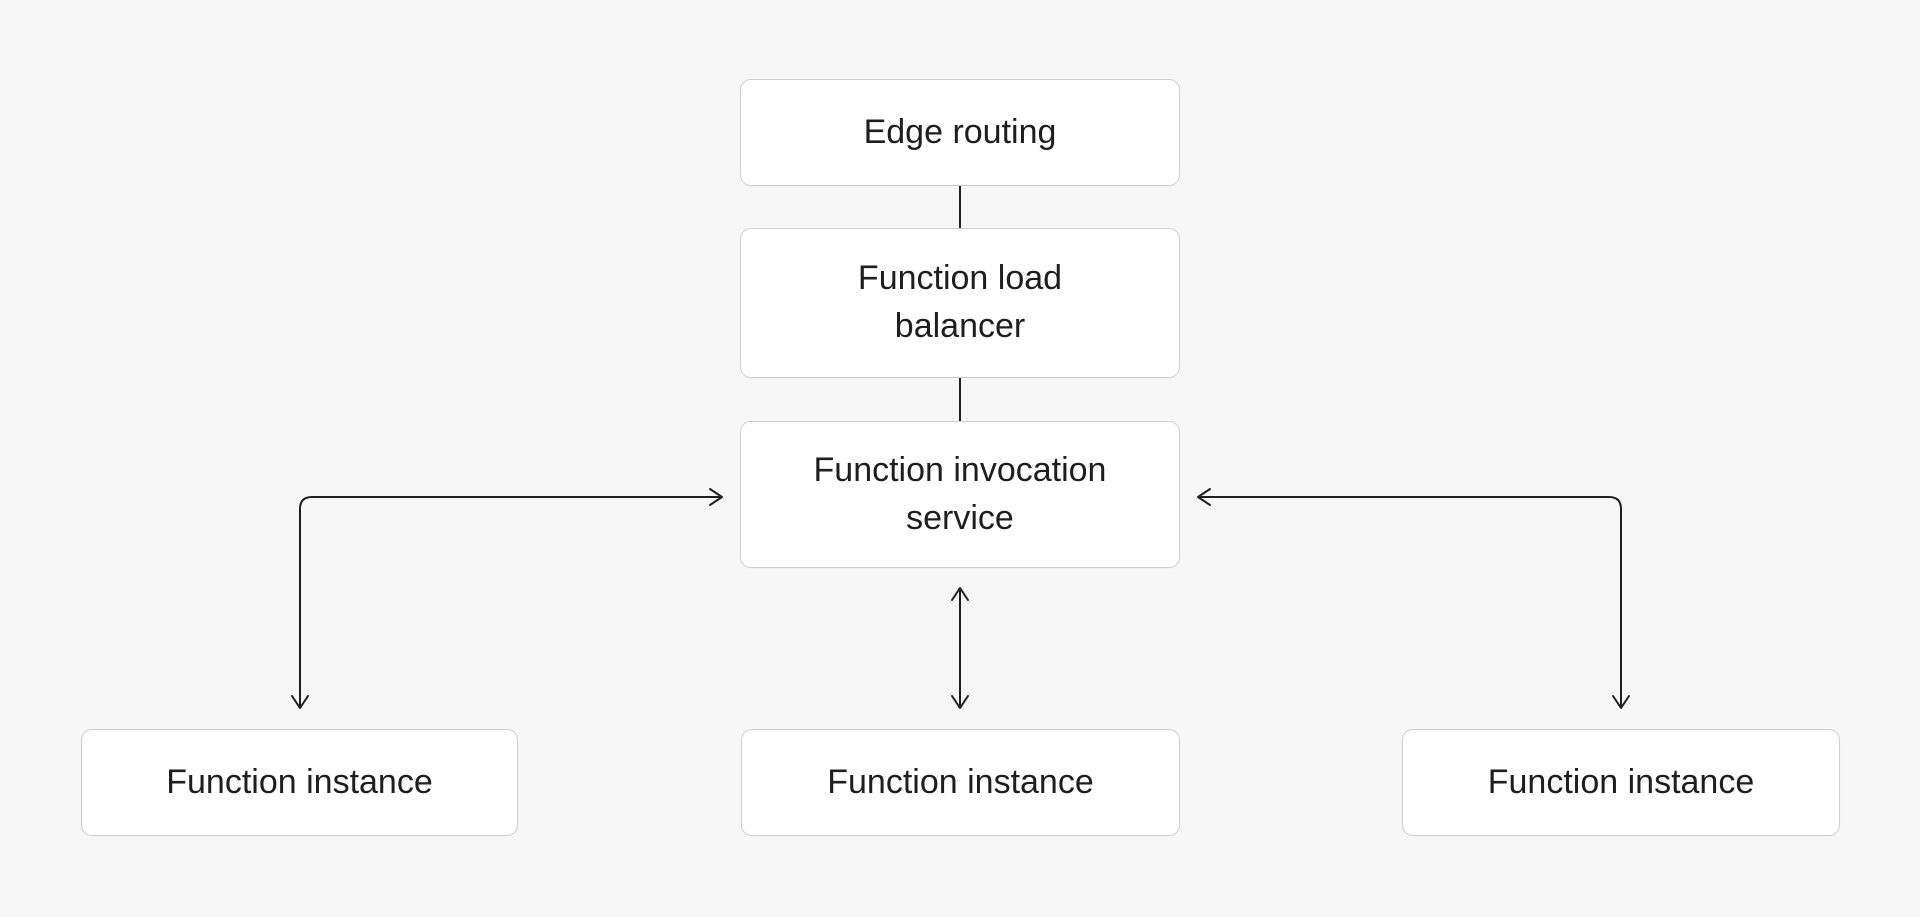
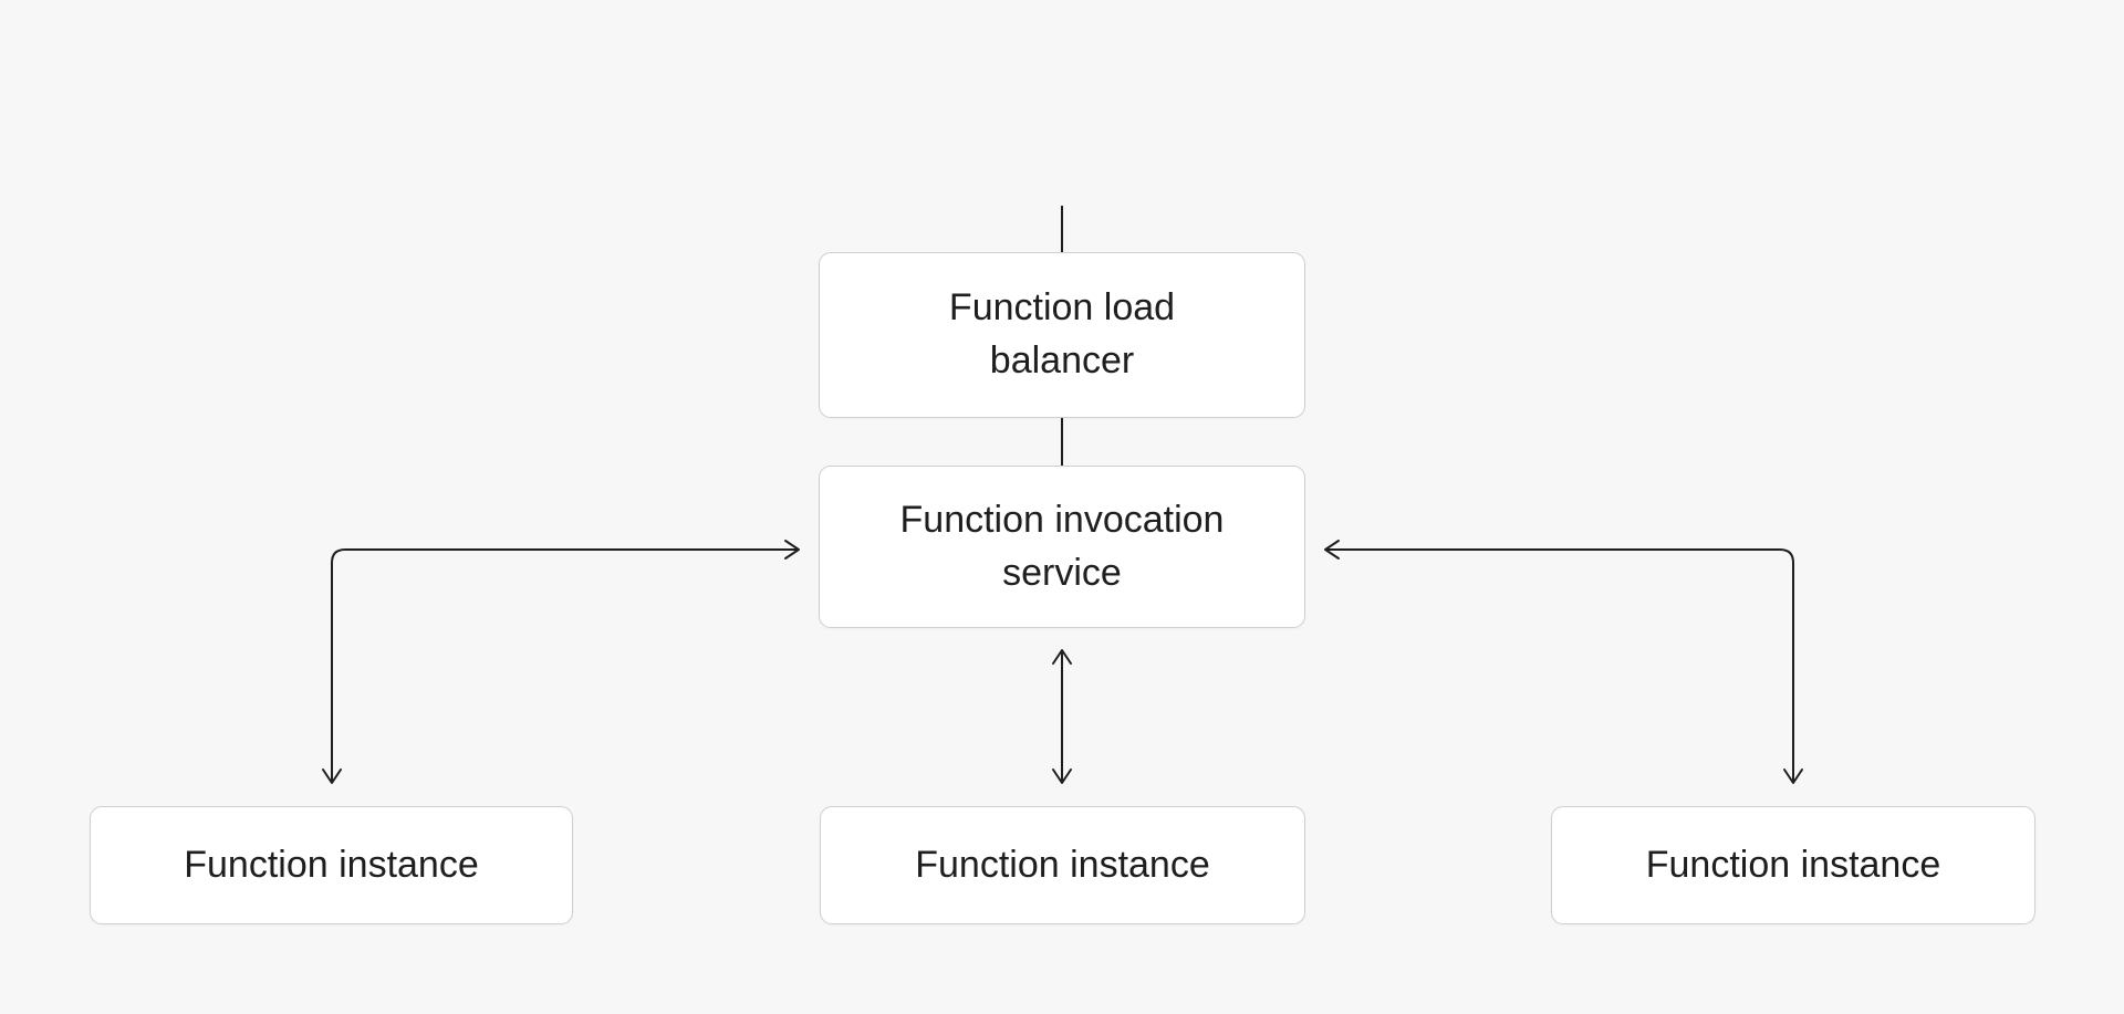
- Edge routing
  Function load
  balancer
  Function invocation
  service
  Function instance
  Function instance
  Function instance
